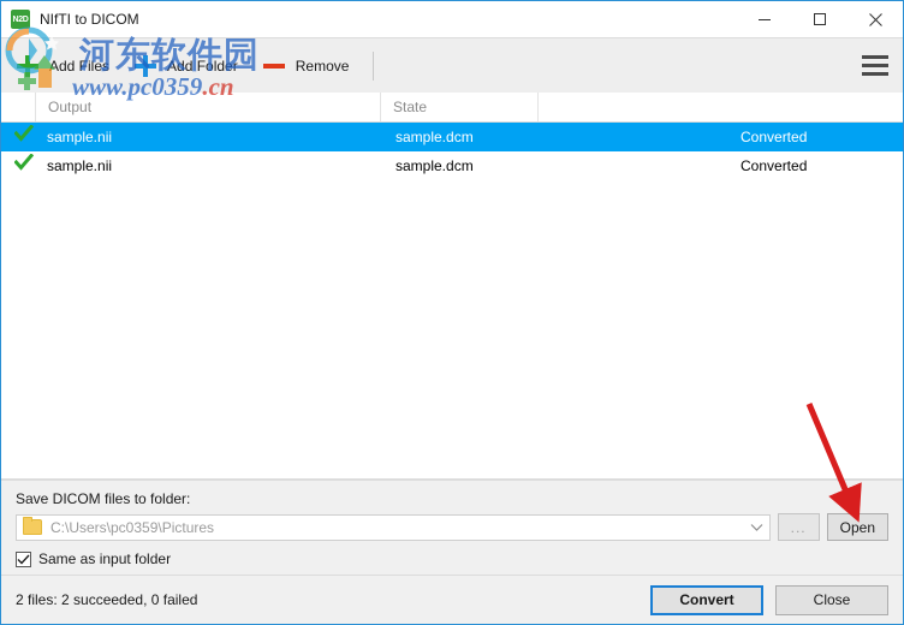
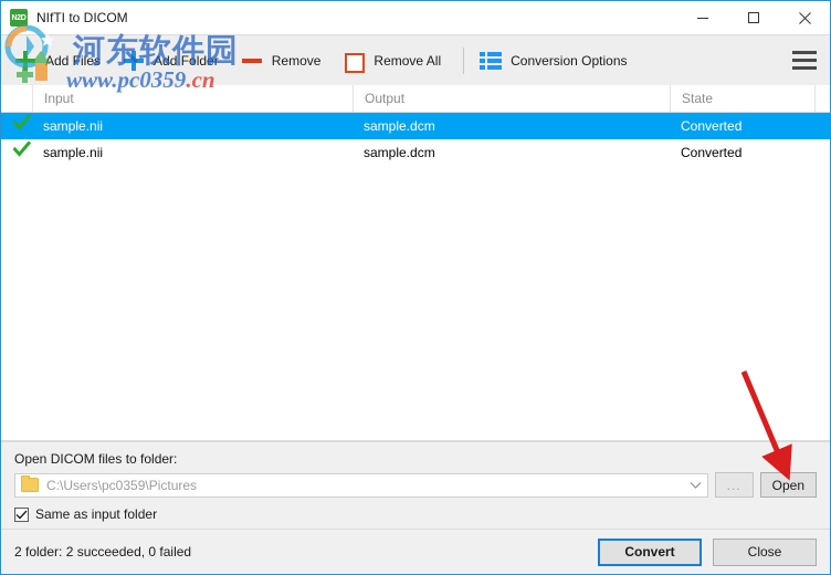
  NIfTI to DICOM
  Add Files
  Add Folder
  Remove
+ Remove All
+ Conversion Options
+ Input
  Output
  State
  sample.nii
  sample.dcm
  Converted
  sample.nii
  sample.dcm
  Converted
- Save DICOM files to folder:
+ Open DICOM files to folder:
  C:\Users\pc0359\Pictures
  ...
  Open
  Same as input folder
- 2 files: 2 succeeded, 0 failed
+ 2 folder: 2 succeeded, 0 failed
  Convert
  Close
  河东软件园
  www.pc0359.cn
